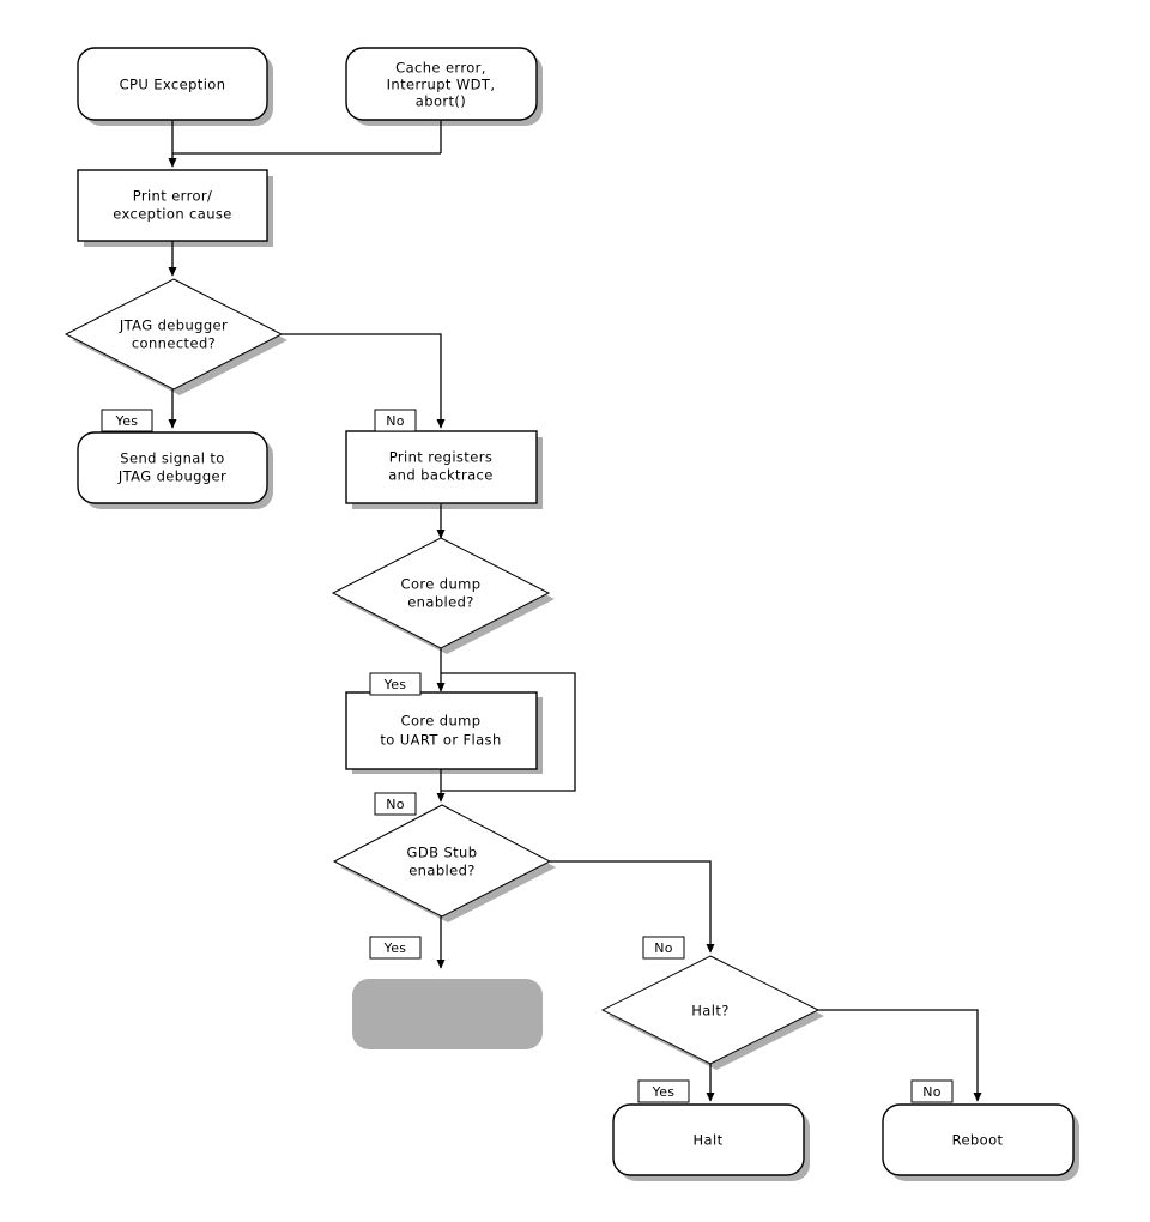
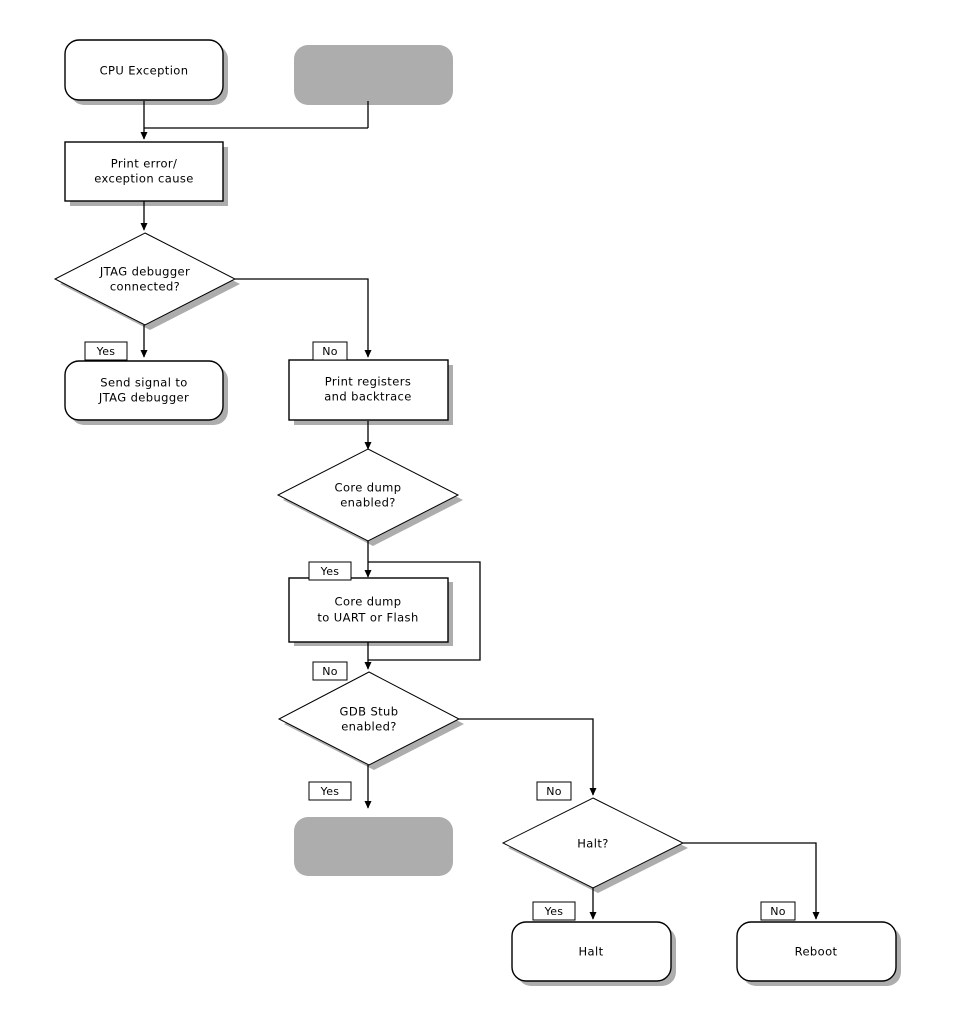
  CPU Exception
- Cache error,
- Interrupt WDT,
- abort()
  Print error/
  exception cause
  JTAG debugger
  connected?
  Send signal to
  JTAG debugger
  Print registers
  and backtrace
  Core dump
  enabled?
  Core dump
  to UART or Flash
  GDB Stub
  enabled?
  Halt?
  Halt
  Reboot
  Yes
  No
  Yes
  No
  Yes
  No
  Yes
  No
